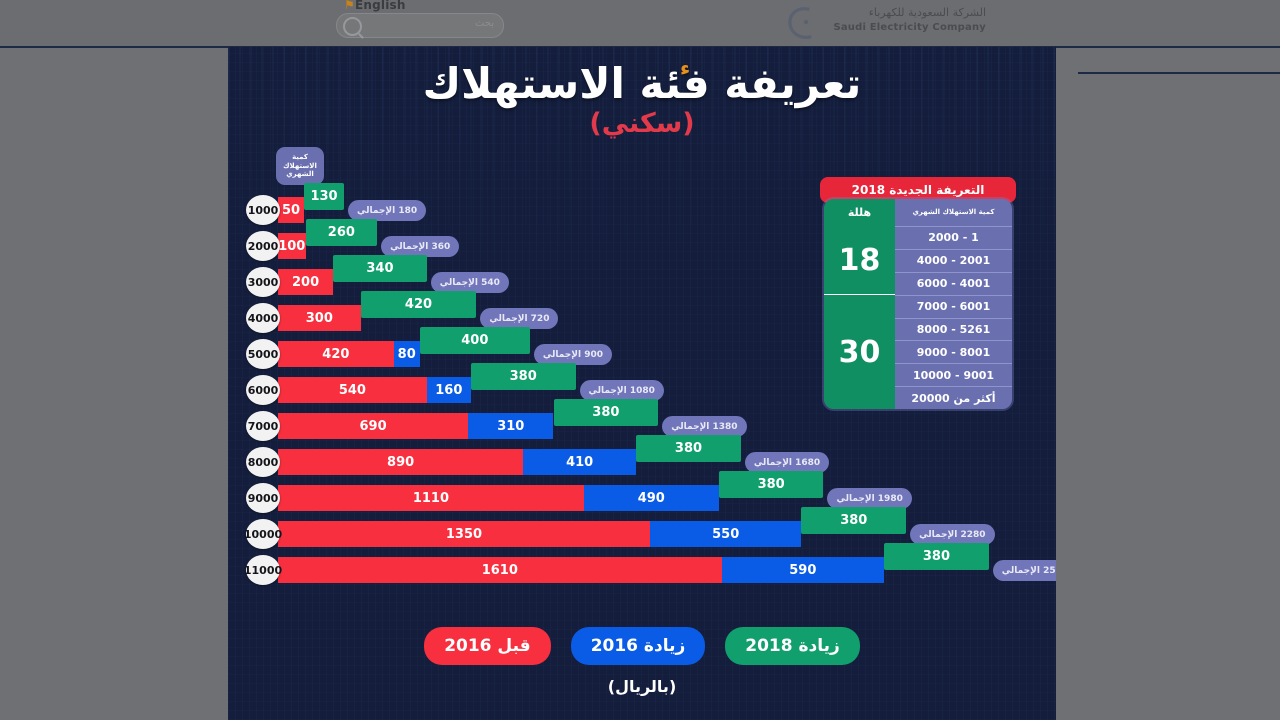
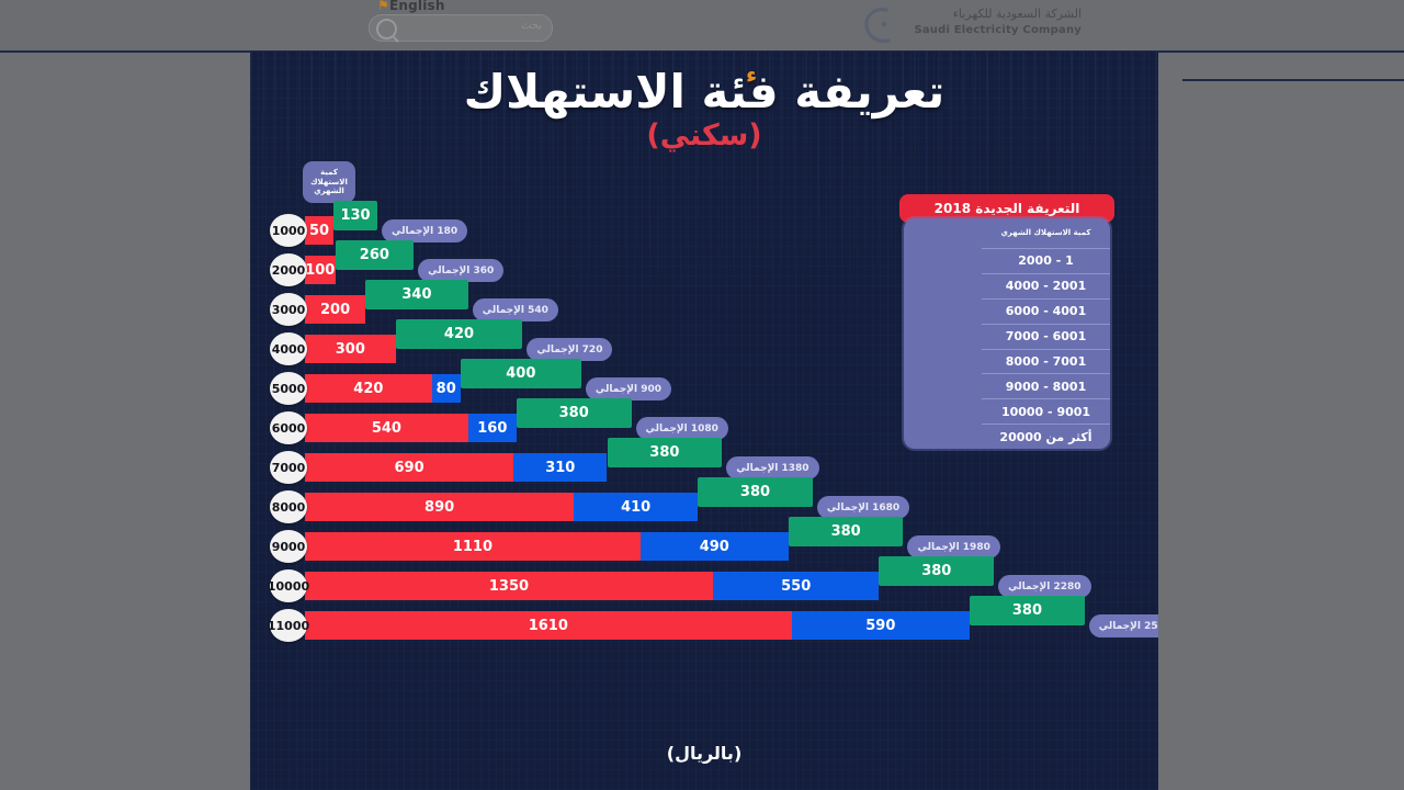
  English⚑
  الشركة السعودية للكهرباء
  Saudi Electricity Company
  ء
  تعريفة فئة الاستهلاك
  (سكني)
  كمية الاستهلاك الشهري
  1000
  50
  130
  180 الإجمالي
  2000
  100
  260
  360 الإجمالي
  3000
  200
  340
  540 الإجمالي
  4000
  300
  420
  720 الإجمالي
  5000
  420
  80
  400
  900 الإجمالي
  6000
  540
  160
  380
  1080 الإجمالي
  7000
  690
  310
  380
  1380 الإجمالي
  8000
  890
  410
  380
  1680 الإجمالي
  9000
  1110
  490
  380
  1980 الإجمالي
  10000
  1350
  550
  380
  2280 الإجمالي
  11000
  1610
  590
  380
  25 الإجمالي
  التعريفة الجديدة 2018
  كمية الاستهلاك الشهري
  1 - 2000
  2001 - 4000
  4001 - 6000
  6001 - 7000
- 5261 - 8000
+ 7001 - 8000
  8001 - 9000
  9001 - 10000
  أكثر من 20000
- هللة
- 18
- 30
- زيادة 2018زيادة 2016قبل 2016
  (بالريال)
